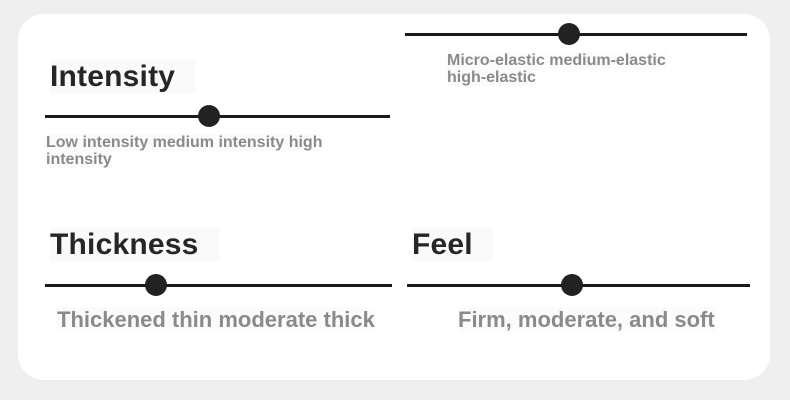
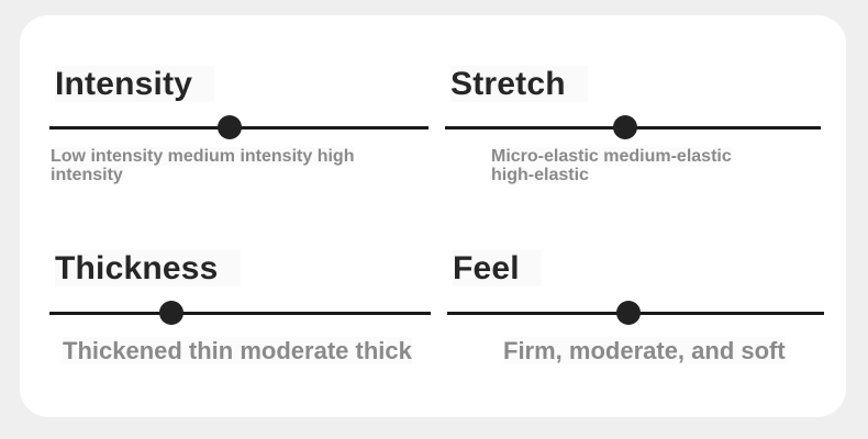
  Intensity
  Low intensity medium intensity high
  intensity
+ Stretch
  Micro-elastic medium-elastic
  high-elastic
  Thickness
  Thickened thin moderate thick
  Feel
  Firm, moderate, and soft
